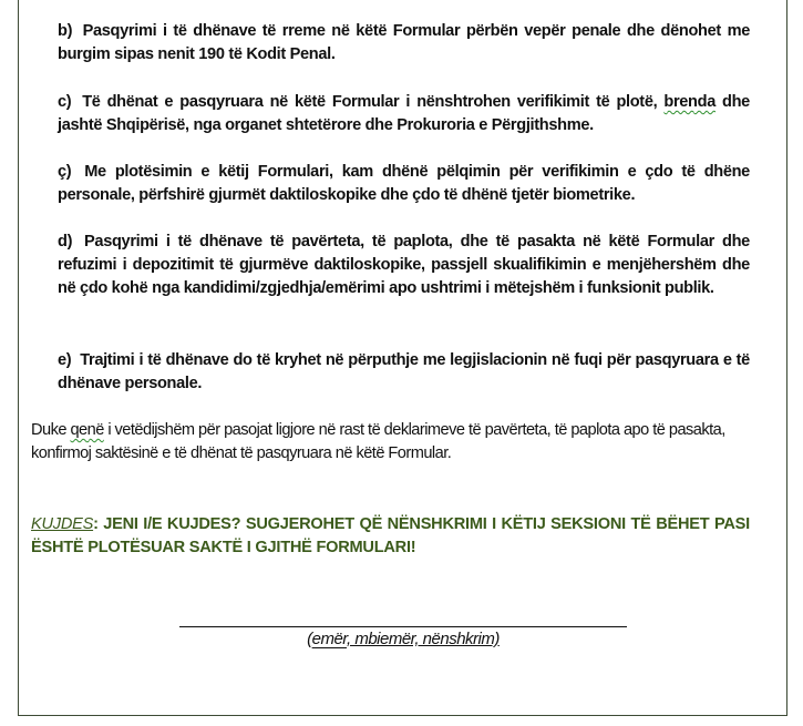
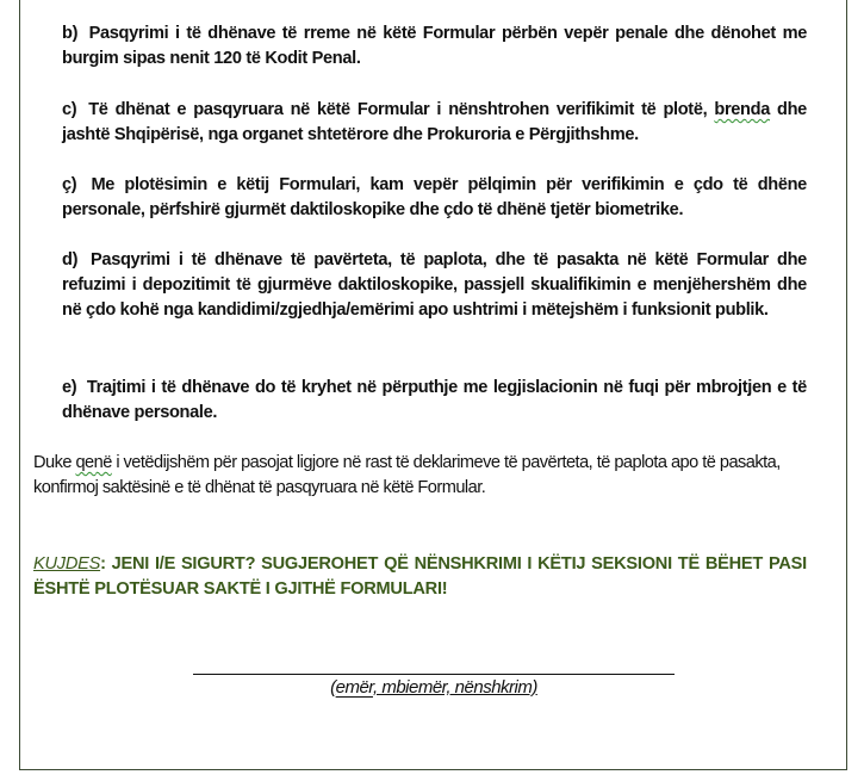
- b) Pasqyrimi i të dhënave të rreme në këtë Formular përbën vepër penale dhe dënohet me burgim sipas nenit 190 të Kodit Penal.
+ b) Pasqyrimi i të dhënave të rreme në këtë Formular përbën vepër penale dhe dënohet me burgim sipas nenit 120 të Kodit Penal.
  c) Të dhënat e pasqyruara në këtë Formular i nënshtrohen verifikimit të plotë, brenda dhe jashtë Shqipërisë, nga organet shtetërore dhe Prokuroria e Përgjithshme.
- ç) Me plotësimin e këtij Formulari, kam dhënë pëlqimin për verifikimin e çdo të dhëne personale, përfshirë gjurmët daktiloskopike dhe çdo të dhënë tjetër biometrike.
+ ç) Me plotësimin e këtij Formulari, kam vepër pëlqimin për verifikimin e çdo të dhëne personale, përfshirë gjurmët daktiloskopike dhe çdo të dhënë tjetër biometrike.
  d) Pasqyrimi i të dhënave të pavërteta, të paplota, dhe të pasakta në këtë Formular dhe refuzimi i depozitimit të gjurmëve daktiloskopike, passjell skualifikimin e menjëhershëm dhe në çdo kohë nga kandidimi/zgjedhja/emërimi apo ushtrimi i mëtejshëm i funksionit publik.
- e) Trajtimi i të dhënave do të kryhet në përputhje me legjislacionin në fuqi për pasqyruara e të dhënave personale.
+ e) Trajtimi i të dhënave do të kryhet në përputhje me legjislacionin në fuqi për mbrojtjen e të dhënave personale.
  Duke qenë i vetëdijshëm për pasojat ligjore në rast të deklarimeve të pavërteta, të paplota apo të pasakta, konfirmoj saktësinë e të dhënat të pasqyruara në këtë Formular.
- KUJDES: JENI I/E KUJDES? SUGJEROHET QË NËNSHKRIMI I KËTIJ SEKSIONI TË BËHET PASI ËSHTË PLOTËSUAR SAKTË I GJITHË FORMULARI!
+ KUJDES: JENI I/E SIGURT? SUGJEROHET QË NËNSHKRIMI I KËTIJ SEKSIONI TË BËHET PASI ËSHTË PLOTËSUAR SAKTË I GJITHË FORMULARI!
  (emër, mbiemër, nënshkrim)
